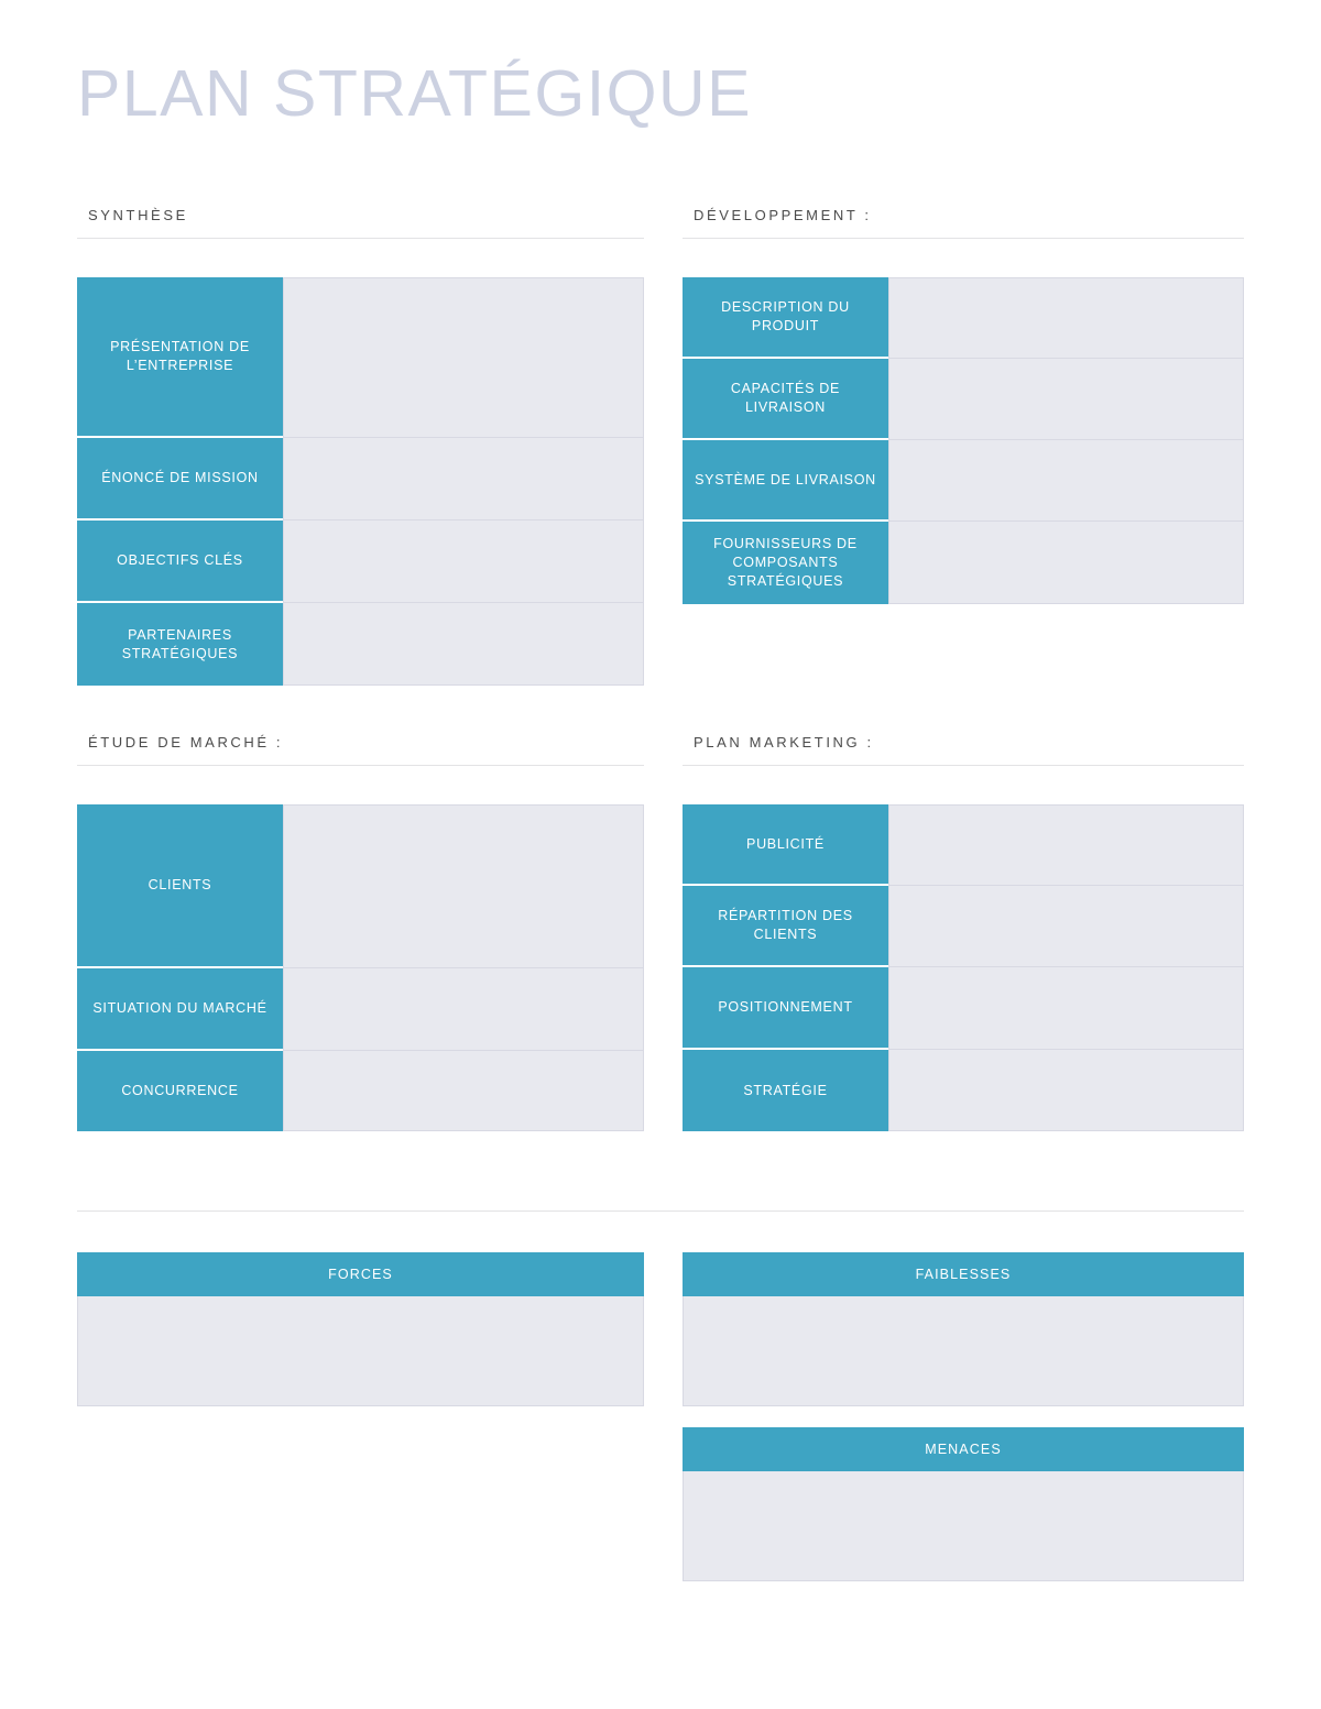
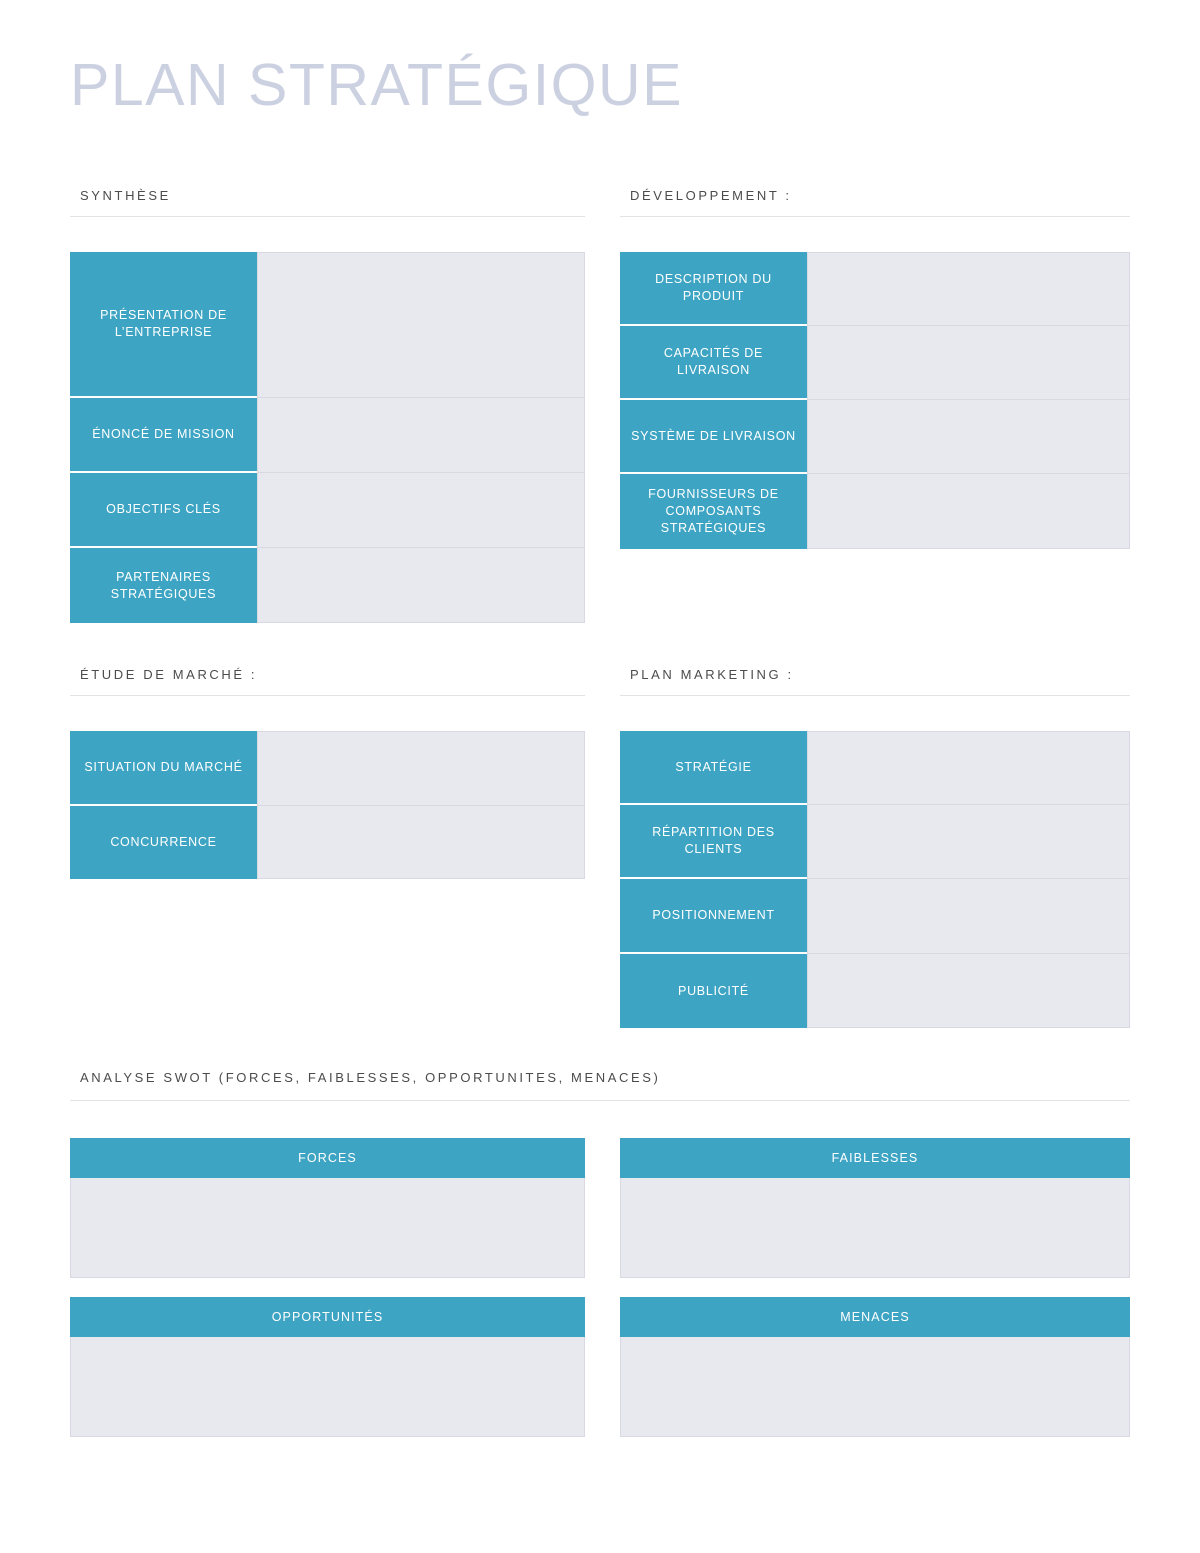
  PLAN STRATÉGIQUE
  SYNTHÈSE
  PRÉSENTATION DE L’ENTREPRISE
  ÉNONCÉ DE MISSION
  OBJECTIFS CLÉS
  PARTENAIRES STRATÉGIQUES
  DÉVELOPPEMENT :
  DESCRIPTION DU PRODUIT
  CAPACITÉS DE LIVRAISON
  SYSTÈME DE LIVRAISON
  FOURNISSEURS DE COMPOSANTS STRATÉGIQUES
  ÉTUDE DE MARCHÉ :
- CLIENTS
  SITUATION DU MARCHÉ
  CONCURRENCE
  PLAN MARKETING :
- PUBLICITÉ
+ STRATÉGIE
  RÉPARTITION DES CLIENTS
  POSITIONNEMENT
- STRATÉGIE
+ PUBLICITÉ
+ ANALYSE SWOT (FORCES, FAIBLESSES, OPPORTUNITES, MENACES)
  FORCES
  FAIBLESSES
+ OPPORTUNITÉS
  MENACES
